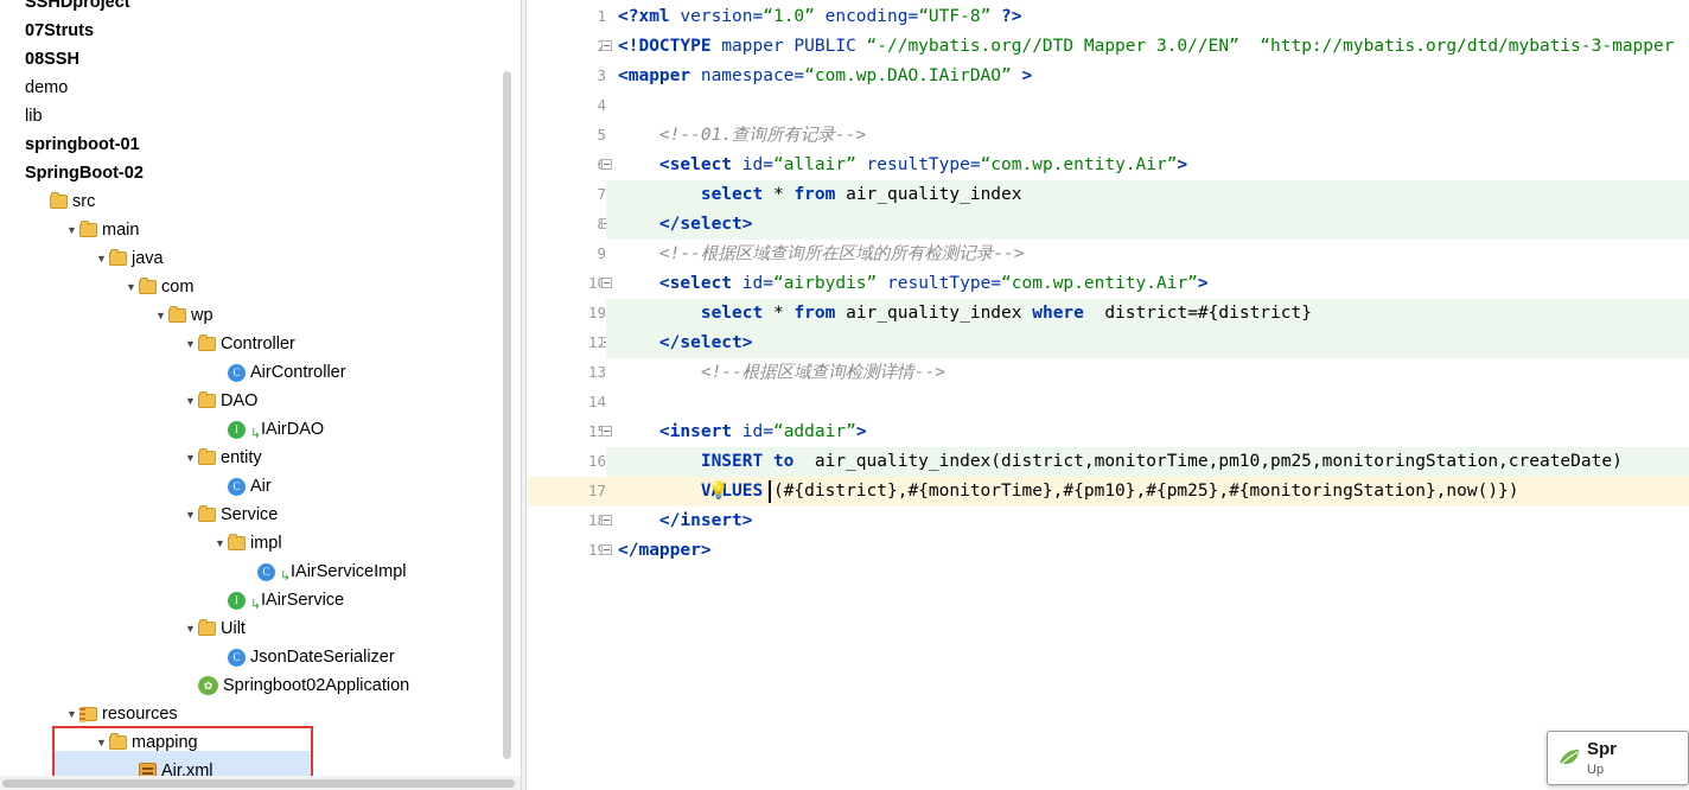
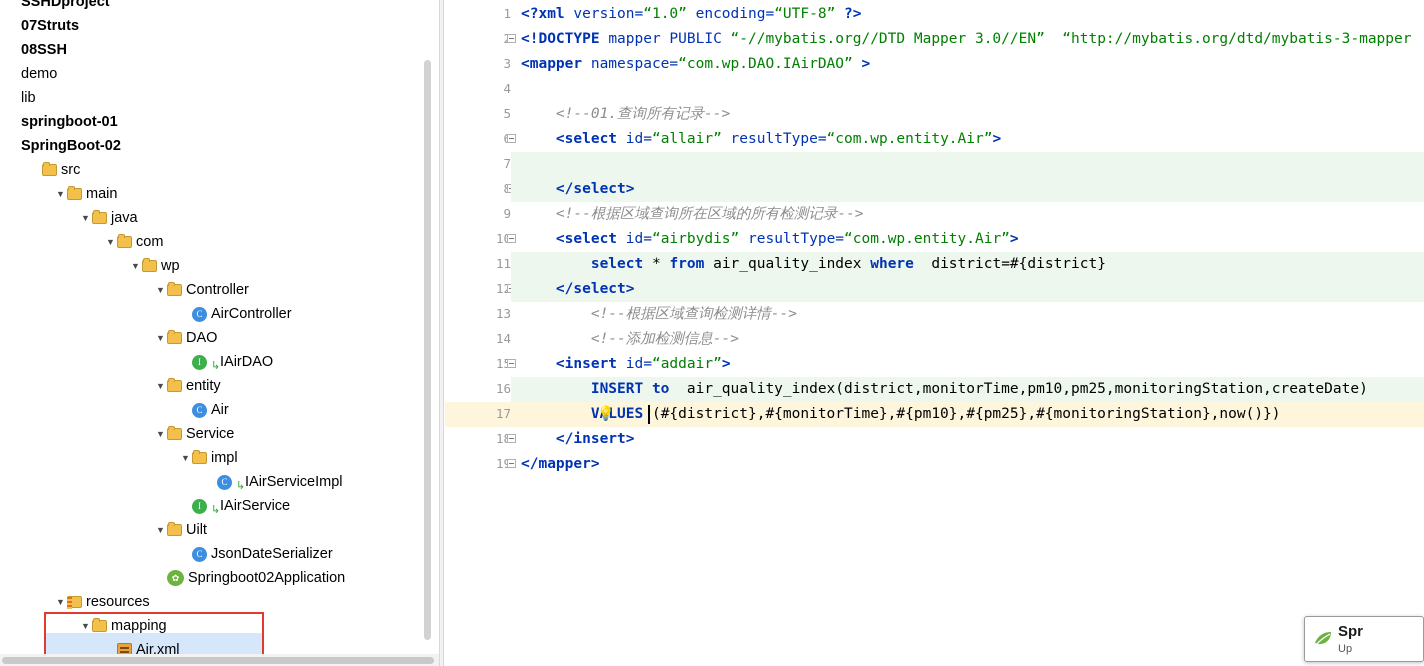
  SSHDproject
  07Struts
  08SSH
  demo
  lib
  springboot-01
  SpringBoot-02
  src
  main
  java
  com
  wp
  Controller
  C AirController
  DAO
  I IAirDAO
  entity
  C Air
  Service
  impl
  C IAirServiceImpl
  I IAirService
  Uilt
  C JsonDateSerializer
  ✿ Springboot02Application
  resources
  mapping
  Air.xml
  1
  3
  4
  5
  7
  9
- 19
+ 11
  13
  14
  16
  17
  <?xml version=“1.0” encoding=“UTF-8” ?>
  <!DOCTYPE mapper PUBLIC “-//mybatis.org//DTD Mapper 3.0//EN” “http://mybatis.org/dtd/mybatis-3-mapper
  <mapper namespace=“com.wp.DAO.IAirDAO” >
  <!--01.查询所有记录-->
  <select id=“allair” resultType=“com.wp.entity.Air”>
- select * from air_quality_index
  </select>
  <!--根据区域查询所在区域的所有检测记录-->
  <select id=“airbydis” resultType=“com.wp.entity.Air”>
  select * from air_quality_index where district=#{district}
  </select>
  <!--根据区域查询检测详情-->
+ <!--添加检测信息-->
  <insert id=“addair”>
  INSERT to air_quality_index(district,monitorTime,pm10,pm25,monitoringStation,createDate)
  VALUES (#{district},#{monitorTime},#{pm10},#{pm25},#{monitoringStation},now()})
  </insert>
  </mapper>
  Spr
  Up
